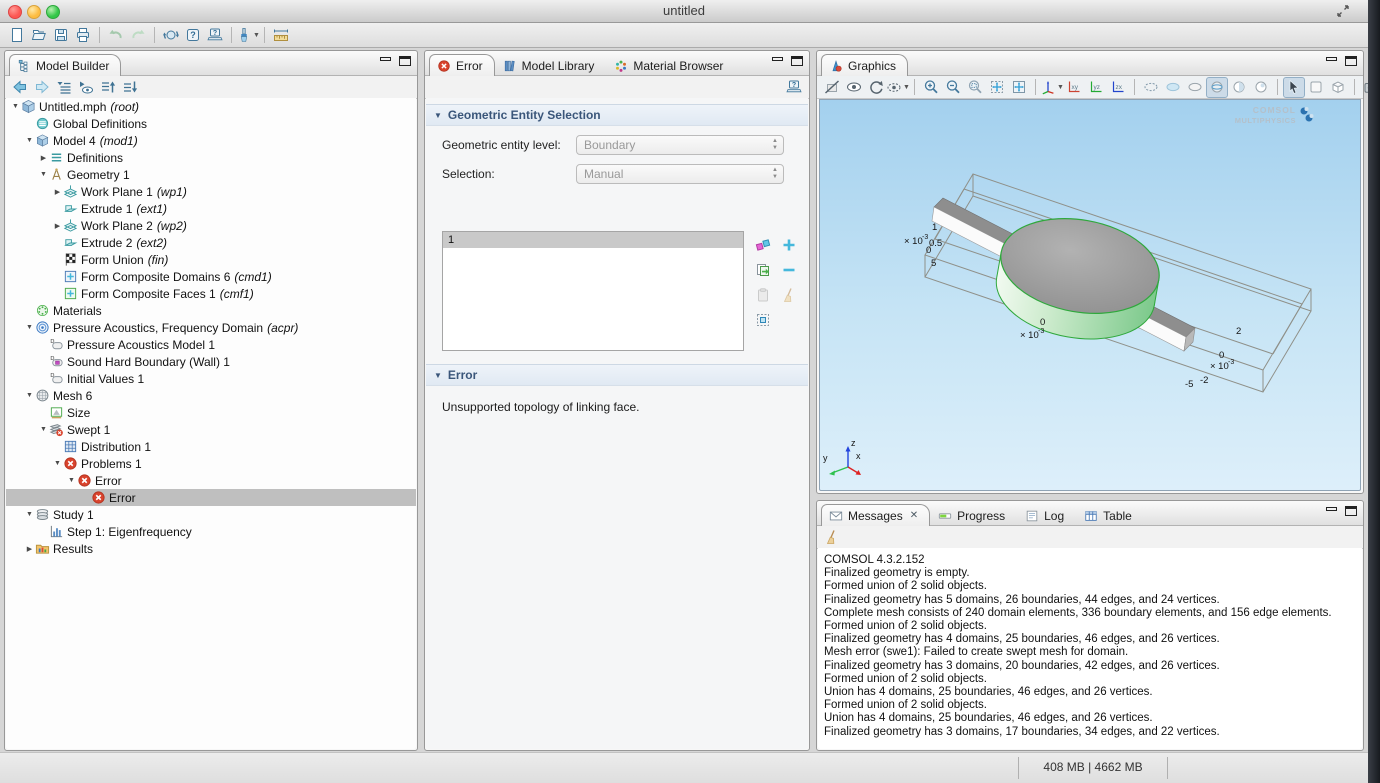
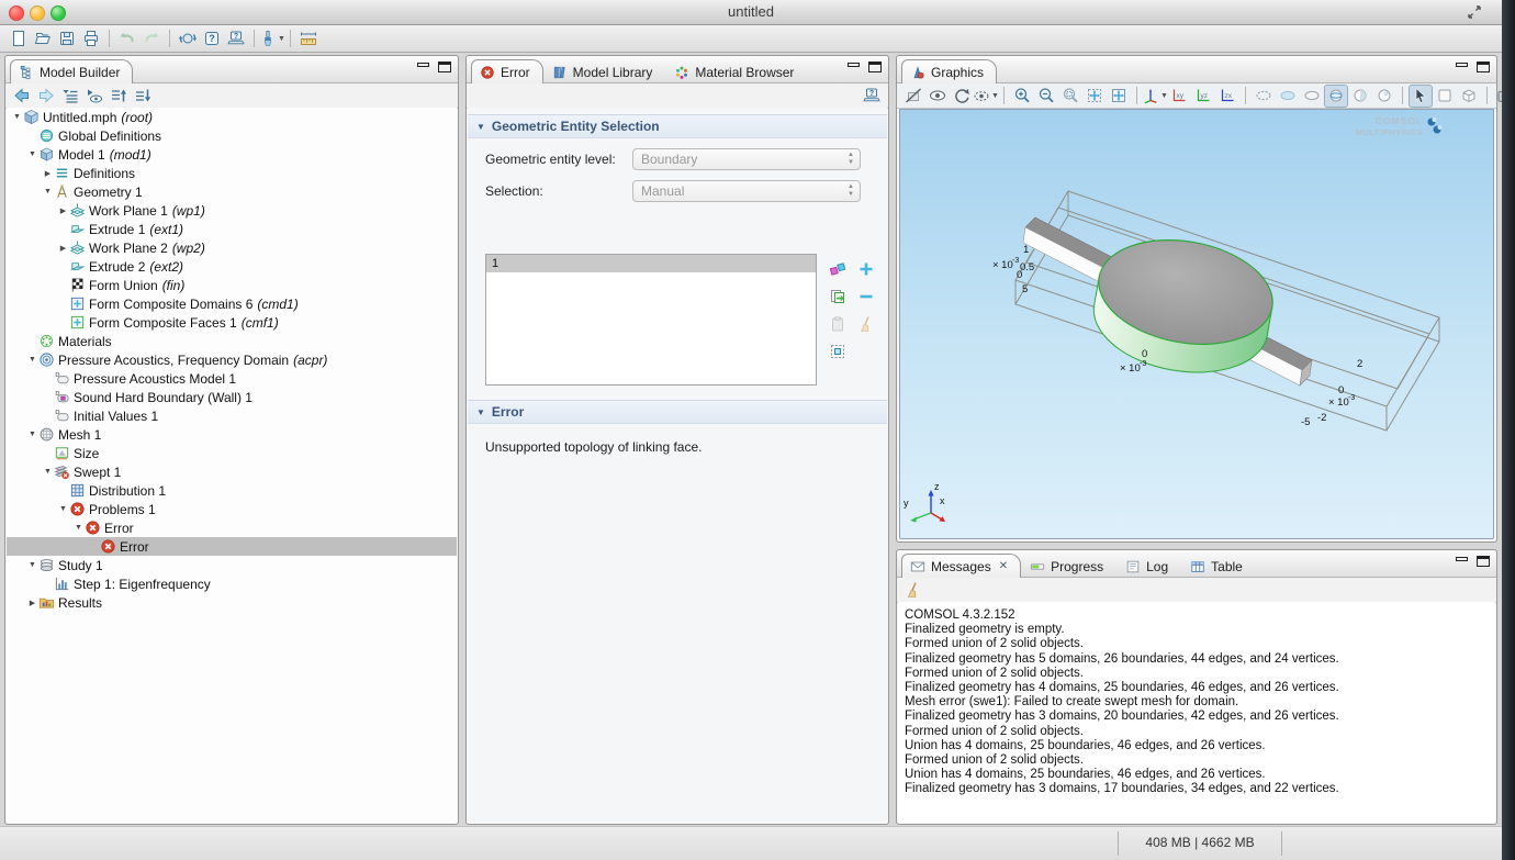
  untitled
  ?
  Model Builder
  Untitled.mph
  (root)
  Global Definitions
- Model 4
+ Model 1
  (mod1)
  Definitions
  Geometry 1
  Work Plane 1
  (wp1)
  Extrude 1
  (ext1)
  Work Plane 2
  (wp2)
  Extrude 2
  (ext2)
  Form Union
  (fin)
  Form Composite Domains 6
  (cmd1)
  Form Composite Faces 1
  (cmf1)
  Materials
  Pressure Acoustics, Frequency Domain
  (acpr)
  Pressure Acoustics Model 1
  Sound Hard Boundary (Wall) 1
  Initial Values 1
- Mesh 6
+ Mesh 1
  Size
  Swept 1
  Distribution 1
  Problems 1
  Error
  Error
  Study 1
  Step 1: Eigenfrequency
  Results
  Error
  Model Library
  Material Browser
  ▼
  Geometric Entity Selection
  Geometric entity level:
  Boundary
  Selection:
  Manual
  1
  ▼
  Error
  Unsupported topology of linking face.
  Graphics
  1
  × 10
  0.5
  0
  5
  0
  × 10
  -5
  2
  0
  × 10
  -2
  y
  z
  x
  COMSOL
  MULTIPHYSICS
  Messages
  ✕
  Progress
  Log
  Table
  COMSOL 4.3.2.152
  Finalized geometry is empty.
  Formed union of 2 solid objects.
  Finalized geometry has 5 domains, 26 boundaries, 44 edges, and 24 vertices.
- Complete mesh consists of 240 domain elements, 336 boundary elements, and 156 edge elements.
  Formed union of 2 solid objects.
  Finalized geometry has 4 domains, 25 boundaries, 46 edges, and 26 vertices.
  Mesh error (swe1): Failed to create swept mesh for domain.
  Finalized geometry has 3 domains, 20 boundaries, 42 edges, and 26 vertices.
  Formed union of 2 solid objects.
  Union has 4 domains, 25 boundaries, 46 edges, and 26 vertices.
  Formed union of 2 solid objects.
  Union has 4 domains, 25 boundaries, 46 edges, and 26 vertices.
  Finalized geometry has 3 domains, 17 boundaries, 34 edges, and 22 vertices.
  408 MB | 4662 MB
